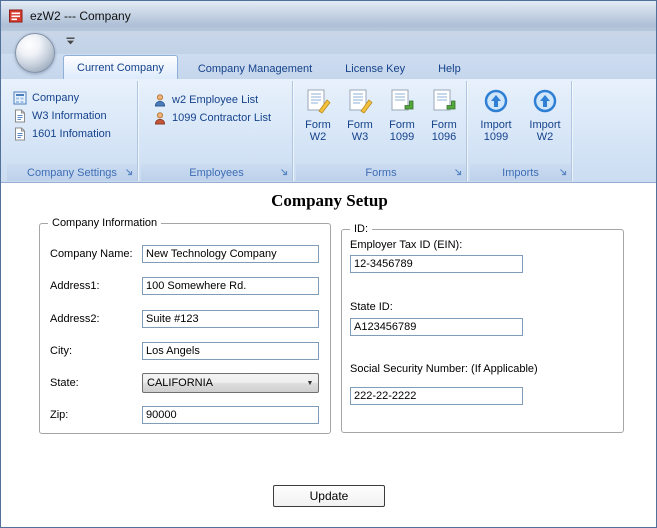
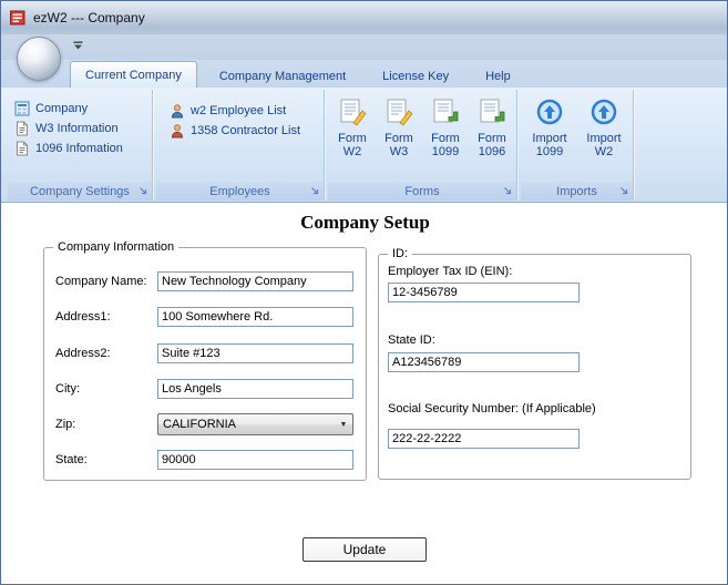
  ezW2 --- Company
  Current Company
  Company Management
  License Key
  Help
  Company
  W3 Information
- 1601 Infomation
+ 1096 Infomation
  Company Settings
  w2 Employee List
- 1099 Contractor List
+ 1358 Contractor List
  Employees
  Form
  W2
  Form
  W3
  Form
  1099
  Form
  1096
  Forms
  Import
  1099
  Import
  W2
  Imports
  Company Setup
  Company Information
  Company Name:
  New Technology Company
  Address1:
  100 Somewhere Rd.
  Address2:
  Suite #123
  City:
  Los Angels
- State:
+ Zip:
  CALIFORNIA
- Zip:
+ State:
  90000
  ID:
  Employer Tax ID (EIN):
  12-3456789
  State ID:
  A123456789
  Social Security Number: (If Applicable)
  222-22-2222
  Update
